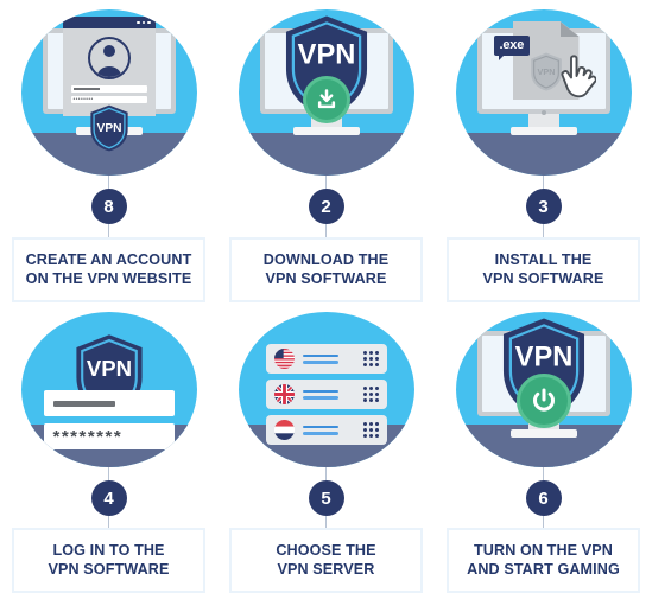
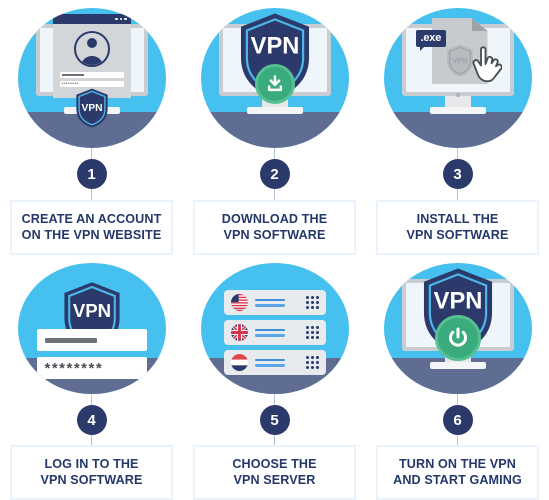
  VPN
- 8
+ 1
  CREATE AN ACCOUNT
  ON THE VPN WEBSITE
  VPN
  2
  DOWNLOAD THE
  VPN SOFTWARE
  VPN
  .exe
  3
  INSTALL THE
  VPN SOFTWARE
  VPN
  ********
  4
  LOG IN TO THE
  VPN SOFTWARE
  5
  CHOOSE THE
  VPN SERVER
  VPN
  6
  TURN ON THE VPN
  AND START GAMING
